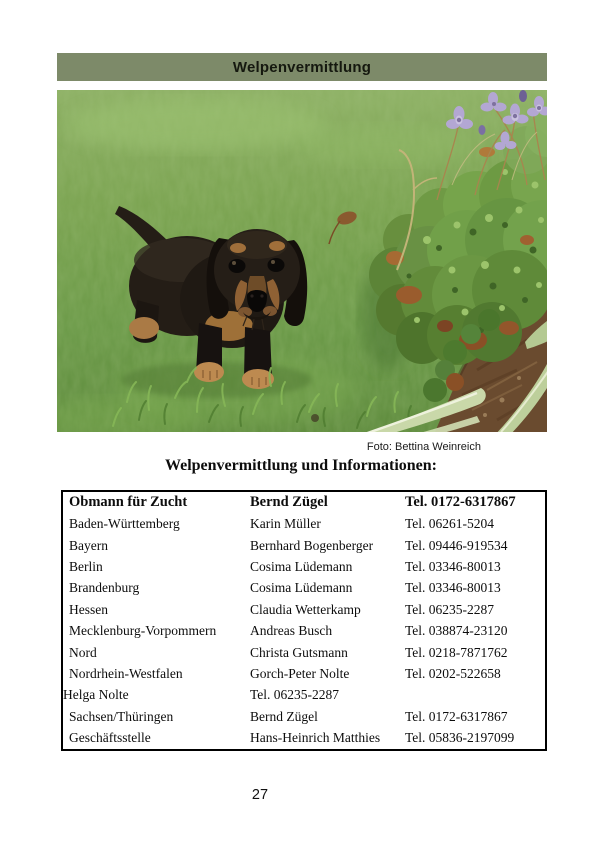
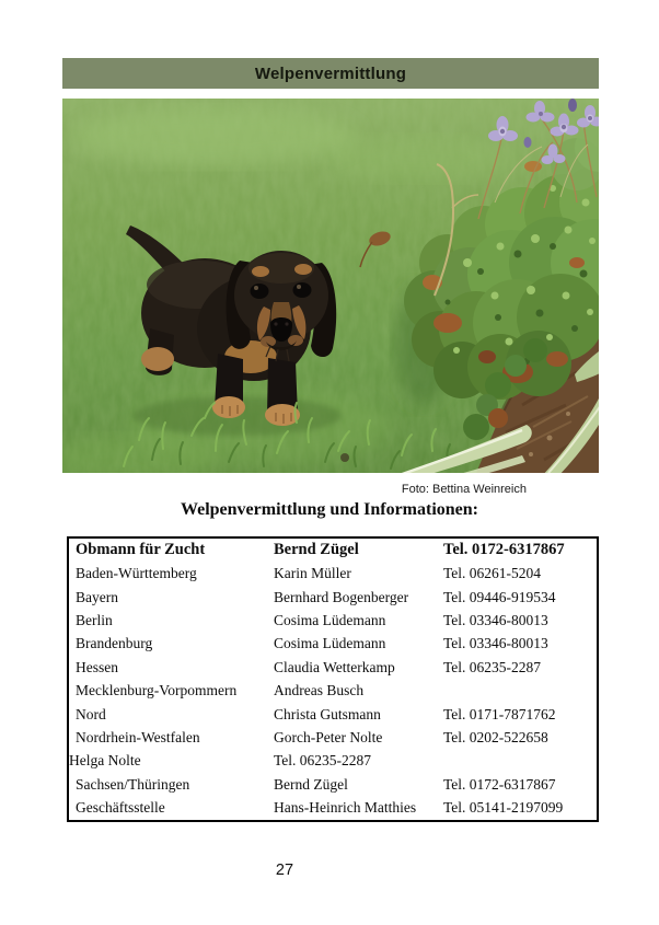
  Welpenvermittlung
  Foto: Bettina Weinreich
  Welpenvermittlung und Informationen:
  Obmann für Zucht
  Bernd Zügel
  Tel. 0172-6317867
  Baden-Württemberg
  Karin Müller
  Tel. 06261-5204
  Bayern
  Bernhard Bogenberger
  Tel. 09446-919534
  Berlin
  Cosima Lüdemann
  Tel. 03346-80013
  Brandenburg
  Cosima Lüdemann
  Tel. 03346-80013
  Hessen
  Claudia Wetterkamp
  Tel. 06235-2287
  Mecklenburg-Vorpommern
  Andreas Busch
- Tel. 038874-23120
  Nord
  Christa Gutsmann
- Tel. 0218-7871762
+ Tel. 0171-7871762
  Nordrhein-Westfalen
  Gorch-Peter Nolte
  Tel. 0202-522658
  Helga Nolte
  Tel. 06235-2287
  Sachsen/Thüringen
  Bernd Zügel
  Tel. 0172-6317867
  Geschäftsstelle
  Hans-Heinrich Matthies
- Tel. 05836-2197099
+ Tel. 05141-2197099
  27
